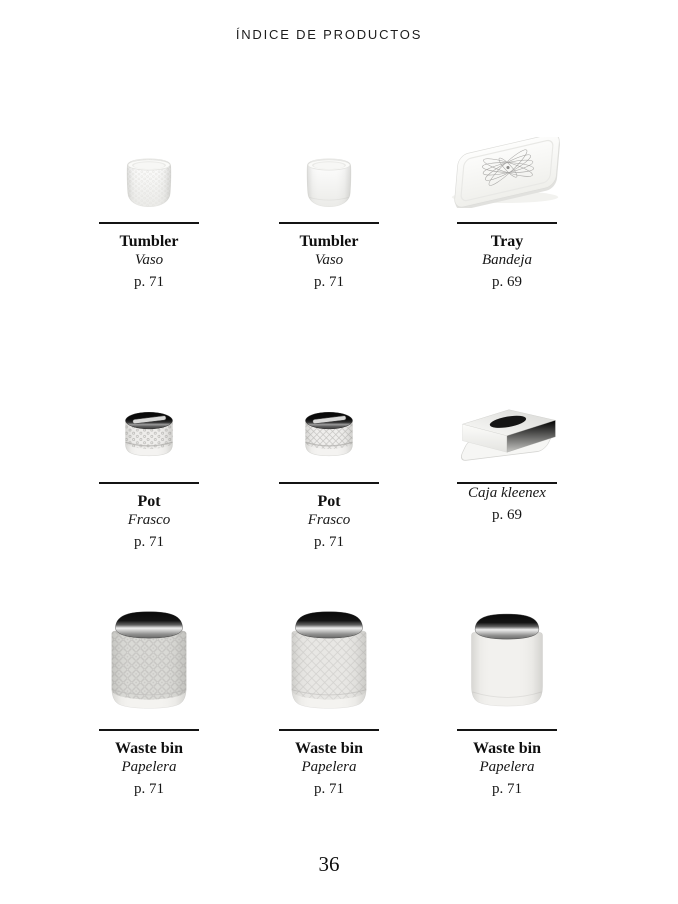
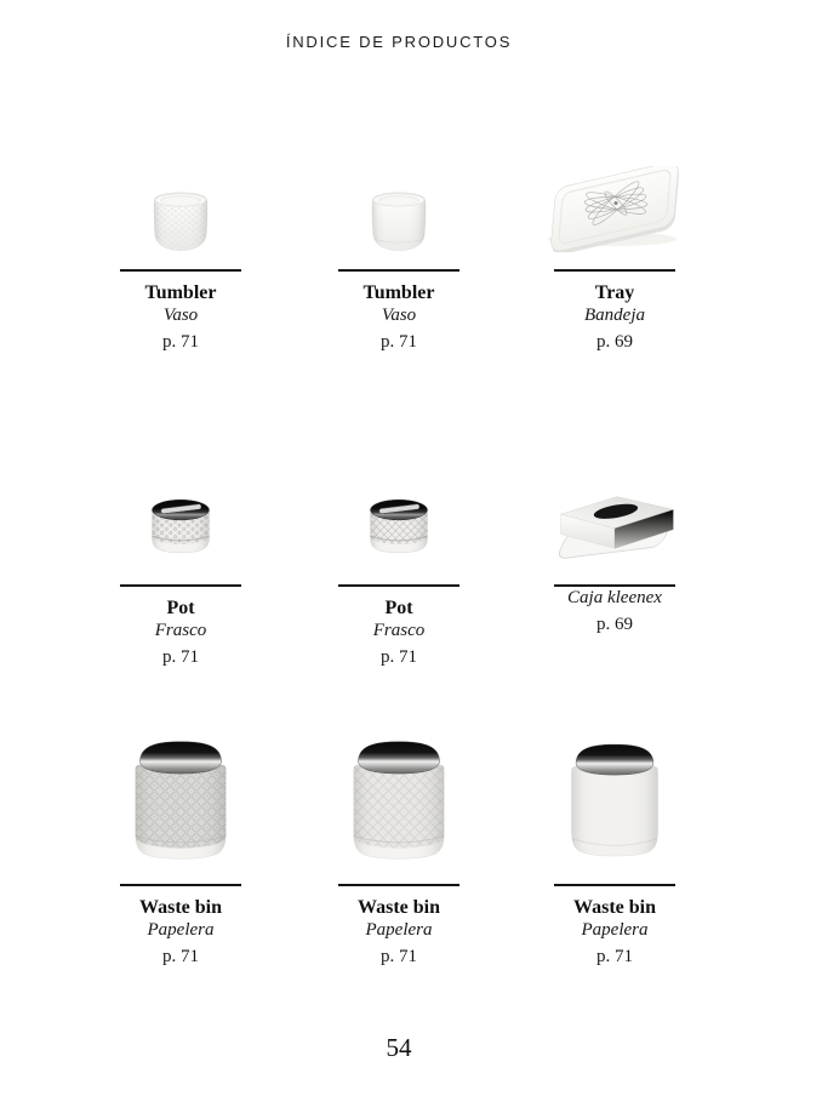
  ÍNDICE DE PRODUCTOS
  Tumbler
  Vaso
  p. 71
  Tumbler
  Vaso
  p. 71
  Tray
  Bandeja
  p. 69
  Pot
  Frasco
  p. 71
  Pot
  Frasco
  p. 71
  Caja kleenex
  p. 69
  Waste bin
  Papelera
  p. 71
  Waste bin
  Papelera
  p. 71
  Waste bin
  Papelera
  p. 71
- 36
+ 54
